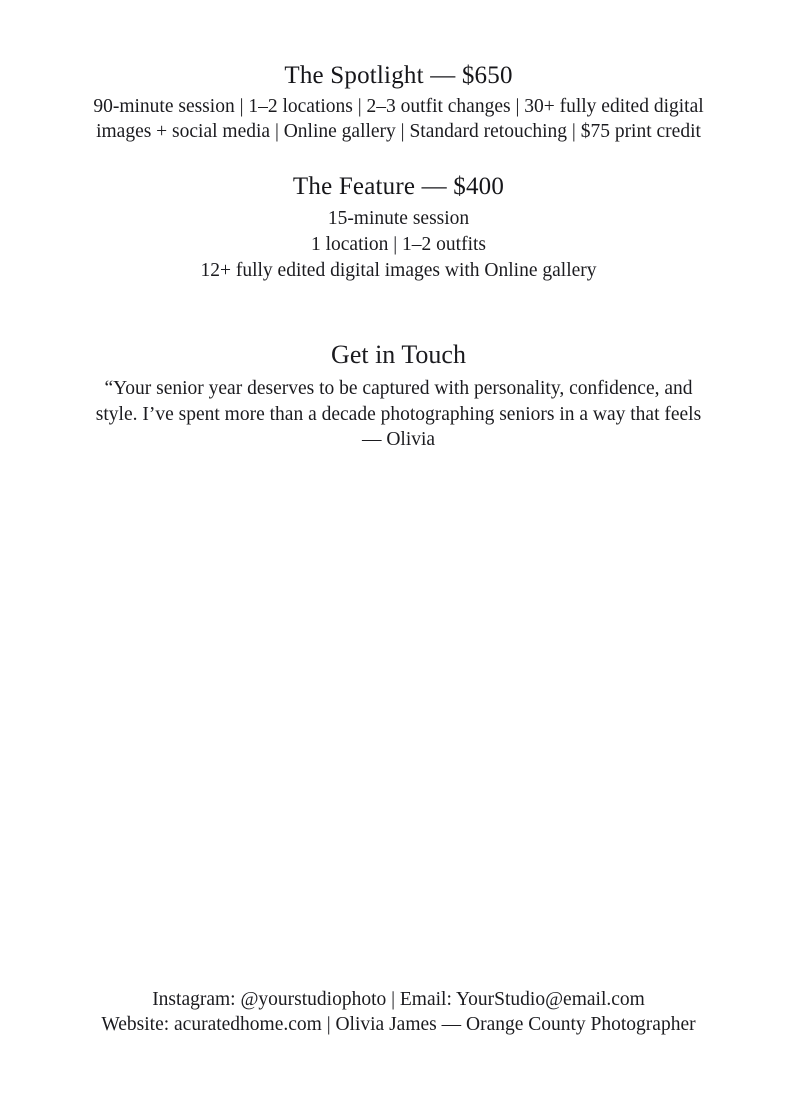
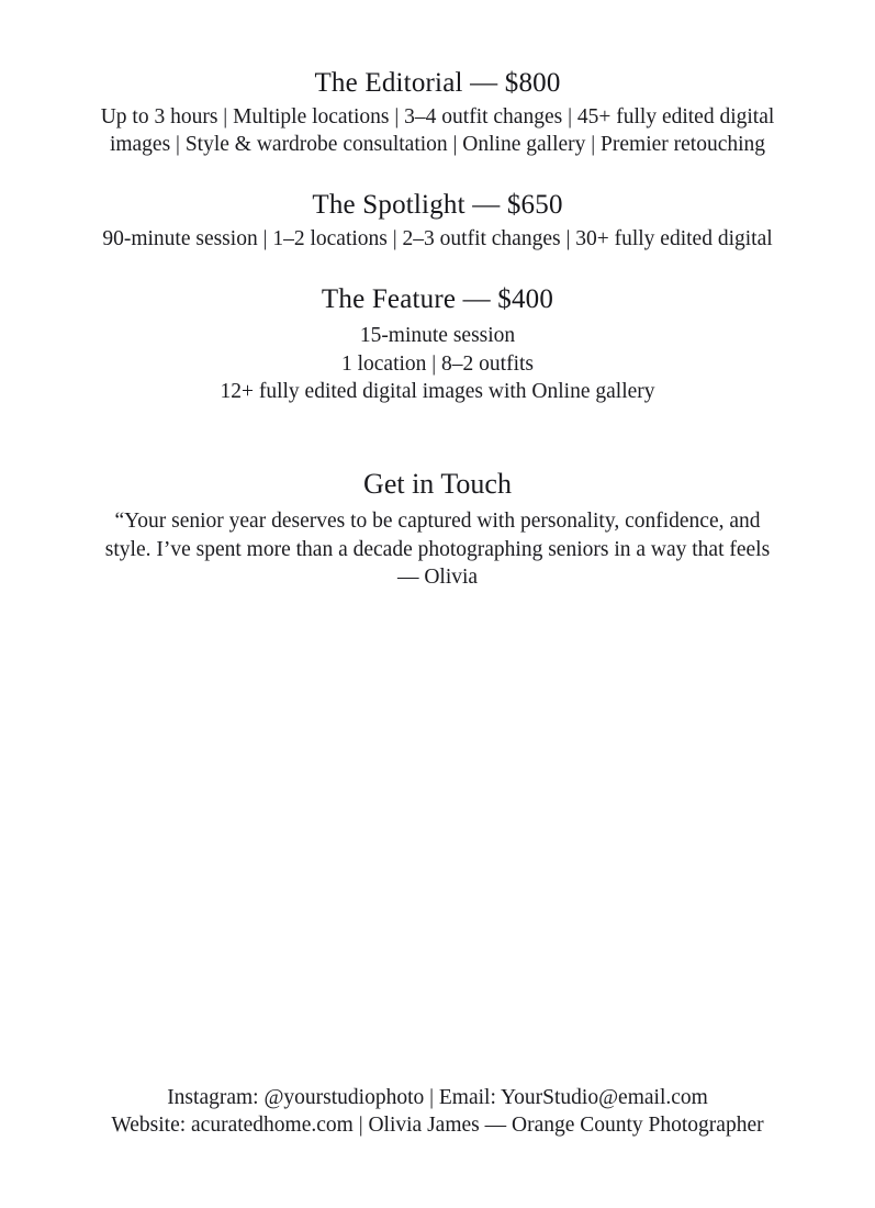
+ The Editorial — $800
+ Up to 3 hours | Multiple locations | 3–4 outfit changes | 45+ fully edited digital
+ images | Style & wardrobe consultation | Online gallery | Premier retouching
  The Spotlight — $650
  90-minute session | 1–2 locations | 2–3 outfit changes | 30+ fully edited digital
- images + social media | Online gallery | Standard retouching | $75 print credit
  The Feature — $400
  15-minute session
- 1 location | 1–2 outfits
+ 1 location | 8–2 outfits
  12+ fully edited digital images with Online gallery
  Get in Touch
  “Your senior year deserves to be captured with personality, confidence, and
  style. I’ve spent more than a decade photographing seniors in a way that feels
  — Olivia
  Instagram: @yourstudiophoto | Email: YourStudio@email.com
  Website: acuratedhome.com | Olivia James — Orange County Photographer
